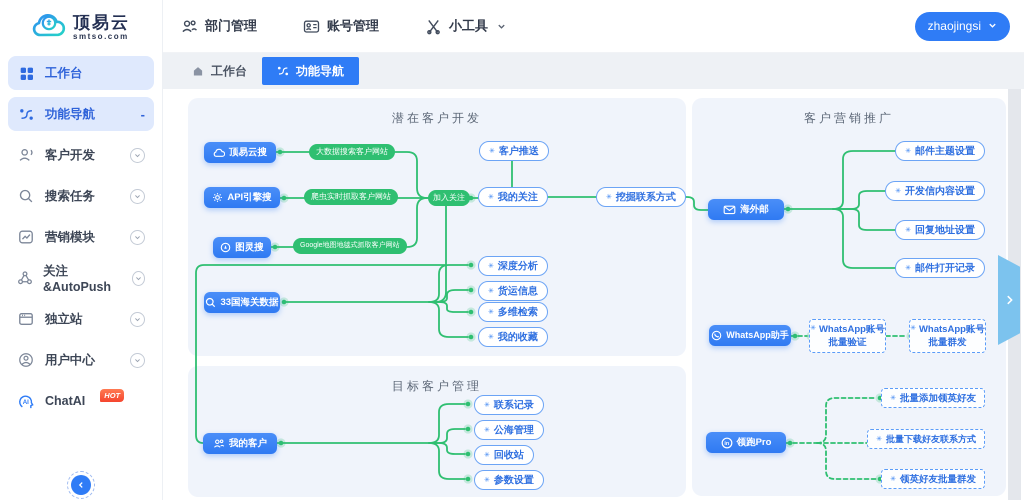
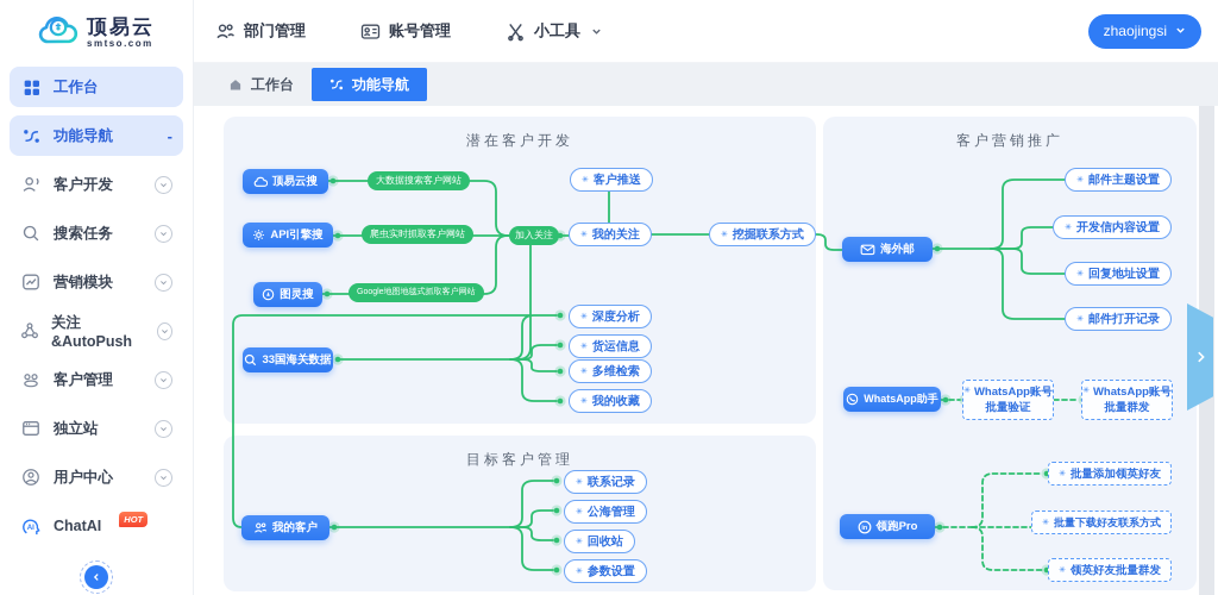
  顶易云
  smtso.com
  工作台
  功能导航
  -
  客户开发
  搜索任务
  营销模块
  关注&AutoPush
+ 客户管理
  独立站
  用户中心
  ChatAI
  HOT
  部门管理
  账号管理
  小工具
  zhaojingsi
  工作台
  功能导航
  潜在客户开发
  目标客户管理
  客户营销推广
  顶易云搜
  API引擎搜
  图灵搜
  33国海关数据
  我的客户
  海外邮
  WhatsApp助手
  领跑Pro
  大数据搜索客户网站
  爬虫实时抓取客户网站
  加入关注
  客户推送
  我的关注
  挖掘联系方式
  深度分析
  货运信息
  多维检索
  我的收藏
  联系记录
  公海管理
  回收站
  参数设置
  邮件主题设置
  开发信内容设置
  回复地址设置
  邮件打开记录
  WhatsApp账号
  批量验证
  WhatsApp账号
  批量群发
  批量添加领英好友
  批量下载好友联系方式
  领英好友批量群发
